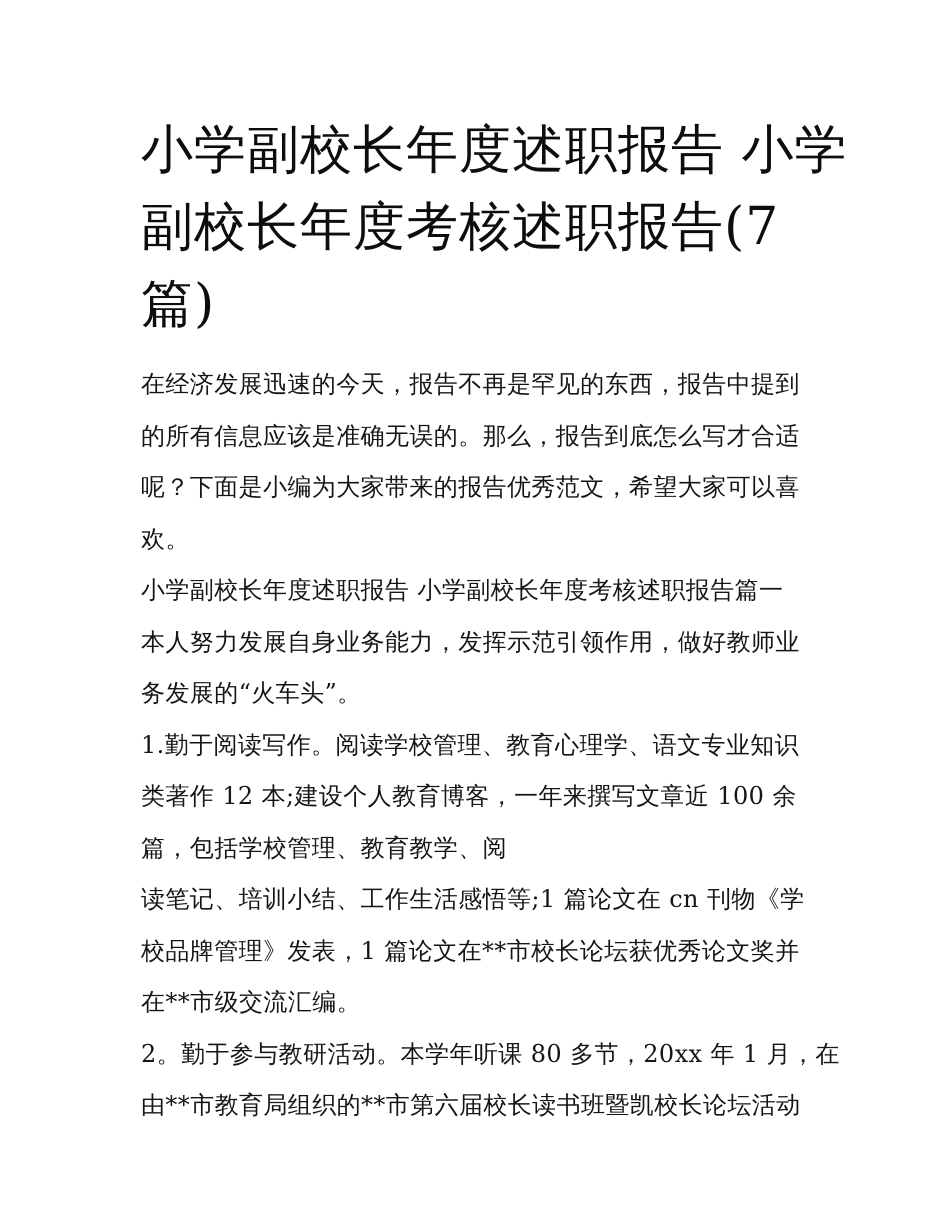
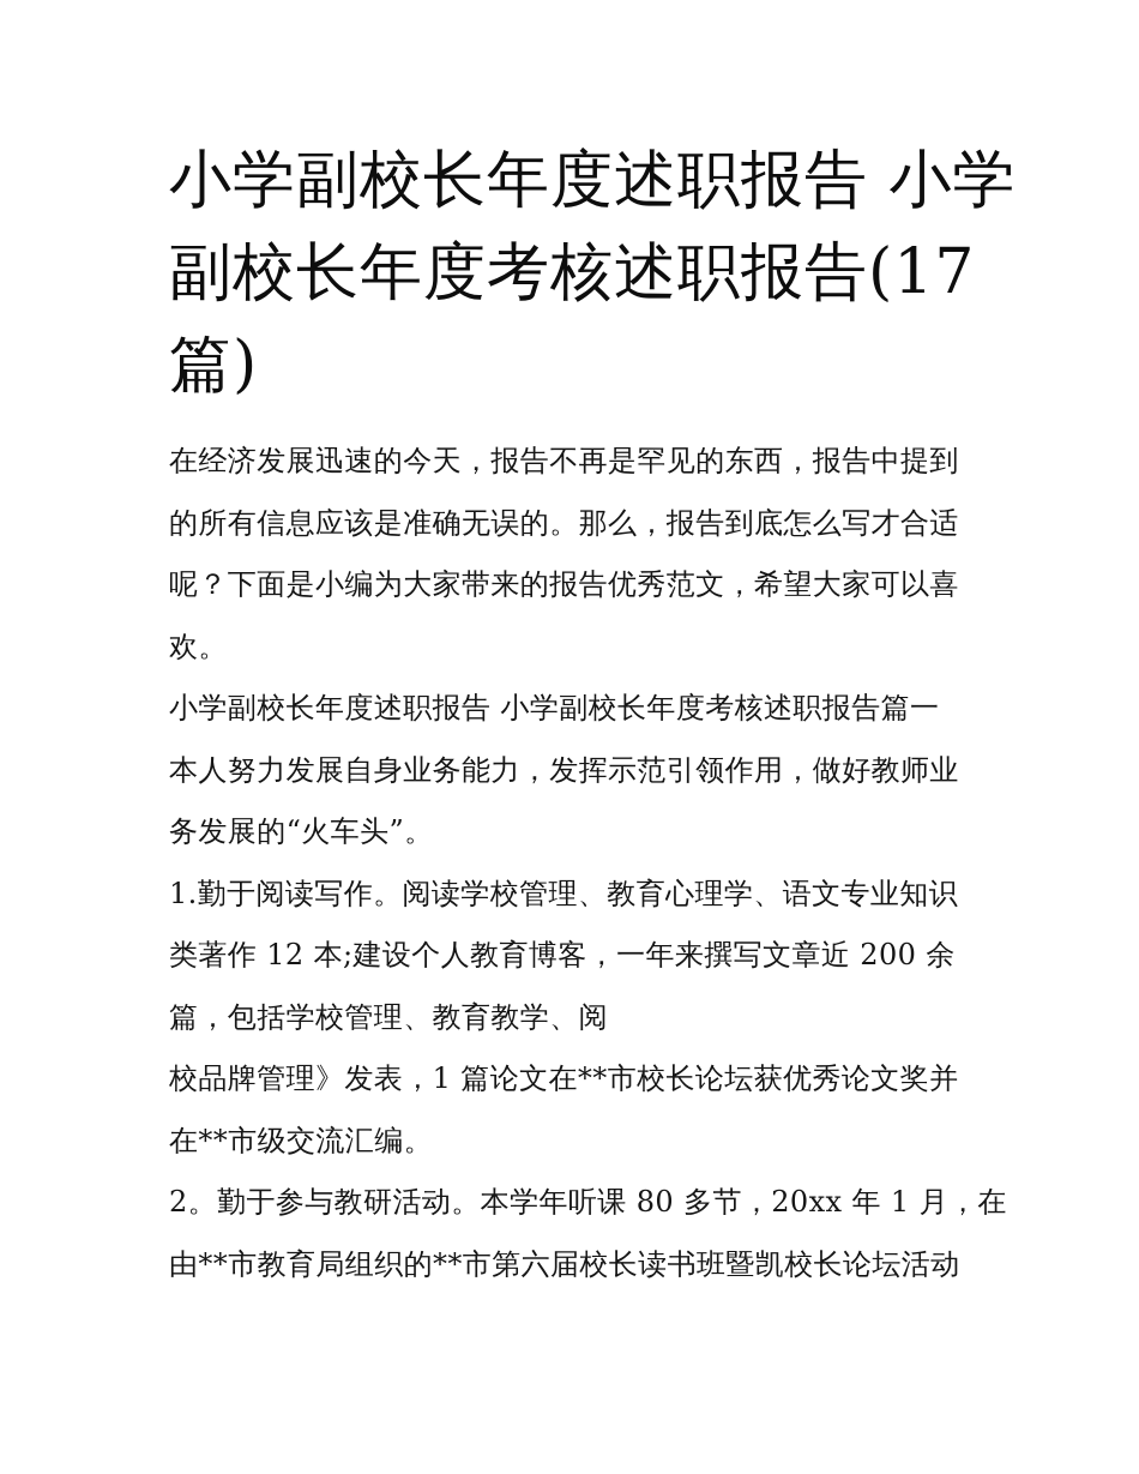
  小学副校长年度述职报告 小学
- 副校长年度考核述职报告(7
+ 副校长年度考核述职报告(17
  篇)
  在经济发展迅速的今天，报告不再是罕见的东西，报告中提到
  的所有信息应该是准确无误的。那么，报告到底怎么写才合适
  呢？下面是小编为大家带来的报告优秀范文，希望大家可以喜
  欢。
  小学副校长年度述职报告 小学副校长年度考核述职报告篇一
  本人努力发展自身业务能力，发挥示范引领作用，做好教师业
  务发展的“火车头”。
  1.勤于阅读写作。阅读学校管理、教育心理学、语文专业知识
- 类著作 12 本;建设个人教育博客，一年来撰写文章近 100 余
+ 类著作 12 本;建设个人教育博客，一年来撰写文章近 200 余
  篇，包括学校管理、教育教学、阅
- 读笔记、培训小结、工作生活感悟等;1 篇论文在 cn 刊物《学
  校品牌管理》发表，1 篇论文在**市校长论坛获优秀论文奖并
  在**市级交流汇编。
  2。勤于参与教研活动。本学年听课 80 多节，20xx 年 1 月，在
  由**市教育局组织的**市第六届校长读书班暨凯校长论坛活动
